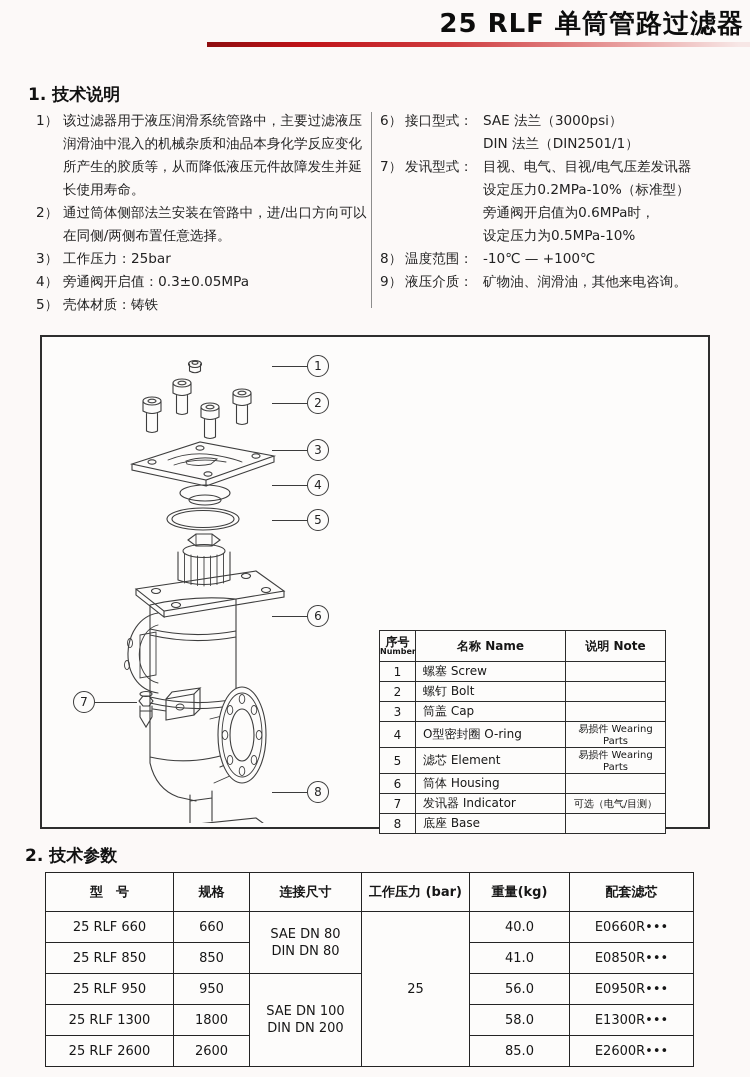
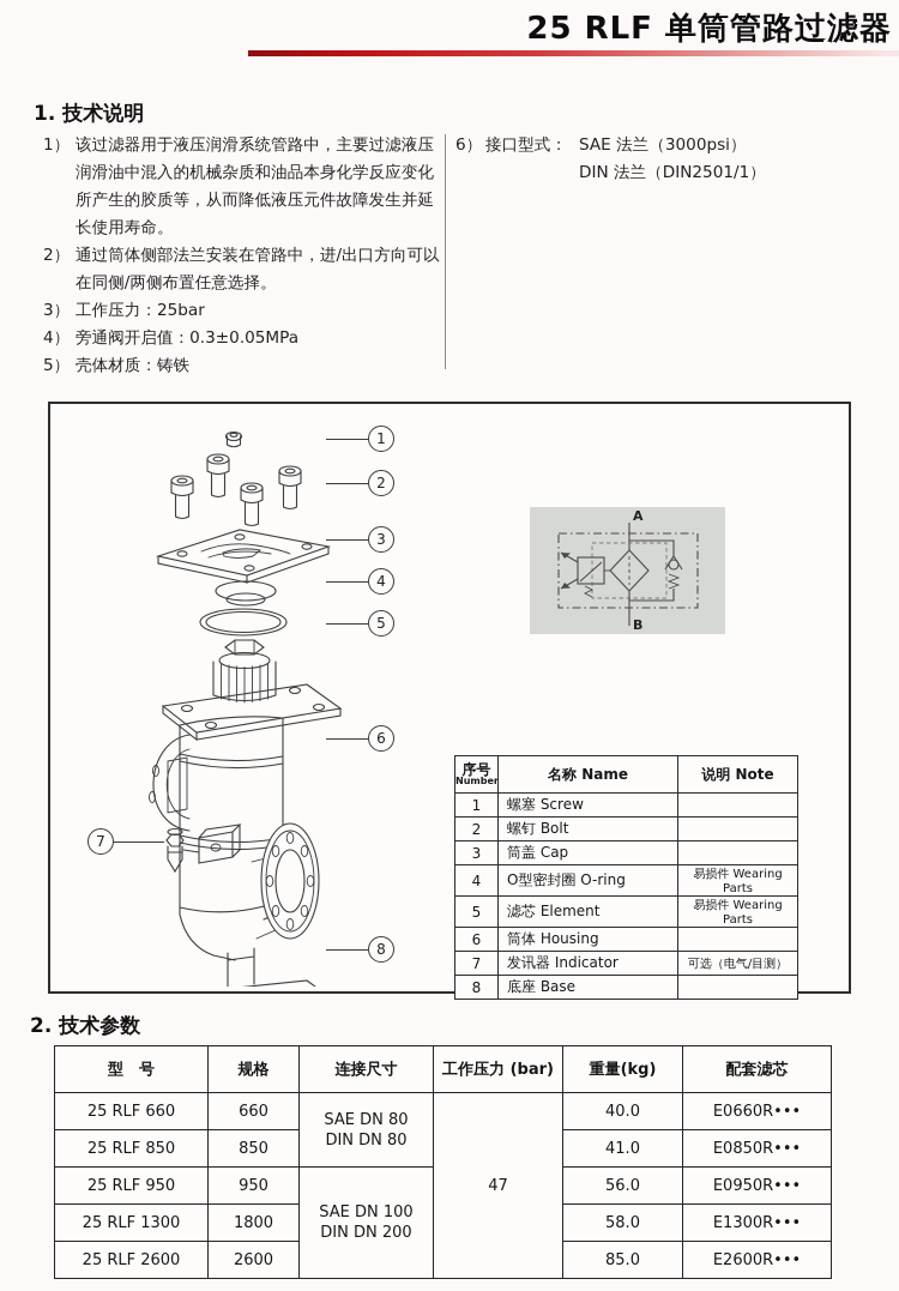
  25 RLF 单筒管路过滤器
  1. 技术说明
  1）
  该过滤器用于液压润滑系统管路中，主要过滤液压润滑油中混入的机械杂质和油品本身化学反应变化所产生的胶质等，从而降低液压元件故障发生并延长使用寿命。
  2）
  通过筒体侧部法兰安装在管路中，进/出口方向可以在同侧/两侧布置任意选择。
  3）
  工作压力：25bar
  4）
  旁通阀开启值：0.3±0.05MPa
  5）
  壳体材质：铸铁
  6）
  接口型式：
  SAE 法兰（3000psi）
  DIN 法兰（DIN2501/1）
- 7）
- 发讯型式：
- 目视、电气、目视/电气压差发讯器
- 设定压力0.2MPa-10%（标准型）
- 旁通阀开启值为0.6MPa时，
- 设定压力为0.5MPa-10%
- 8）
- 温度范围：
- -10℃ — +100℃
- 9）
- 液压介质：
- 矿物油、润滑油，其他来电咨询。
  1
  2
  3
  4
  5
  6
  7
  8
+ A
+ B
  序号 Number	名称 Name	说明 Note
  1	螺塞 Screw
  2	螺钉 Bolt
  3	筒盖 Cap
  4	O型密封圈 O-ring	易损件 Wearing Parts
  5	滤芯 Element	易损件 Wearing Parts
  6	筒体 Housing
  7	发讯器 Indicator	可选（电气/目测）
  8	底座 Base
  2. 技术参数
  型 号	规格	连接尺寸	工作压力 (bar)	重量(kg)	配套滤芯
- 25 RLF 660	660	SAE DN 80 DIN DN 80	25	40.0	E0660R•••
+ 25 RLF 660	660	SAE DN 80 DIN DN 80	47	40.0	E0660R•••
  25 RLF 850	850	41.0	E0850R•••
  25 RLF 950	950	SAE DN 100 DIN DN 200	56.0	E0950R•••
  25 RLF 1300	1800	58.0	E1300R•••
  25 RLF 2600	2600	85.0	E2600R•••
